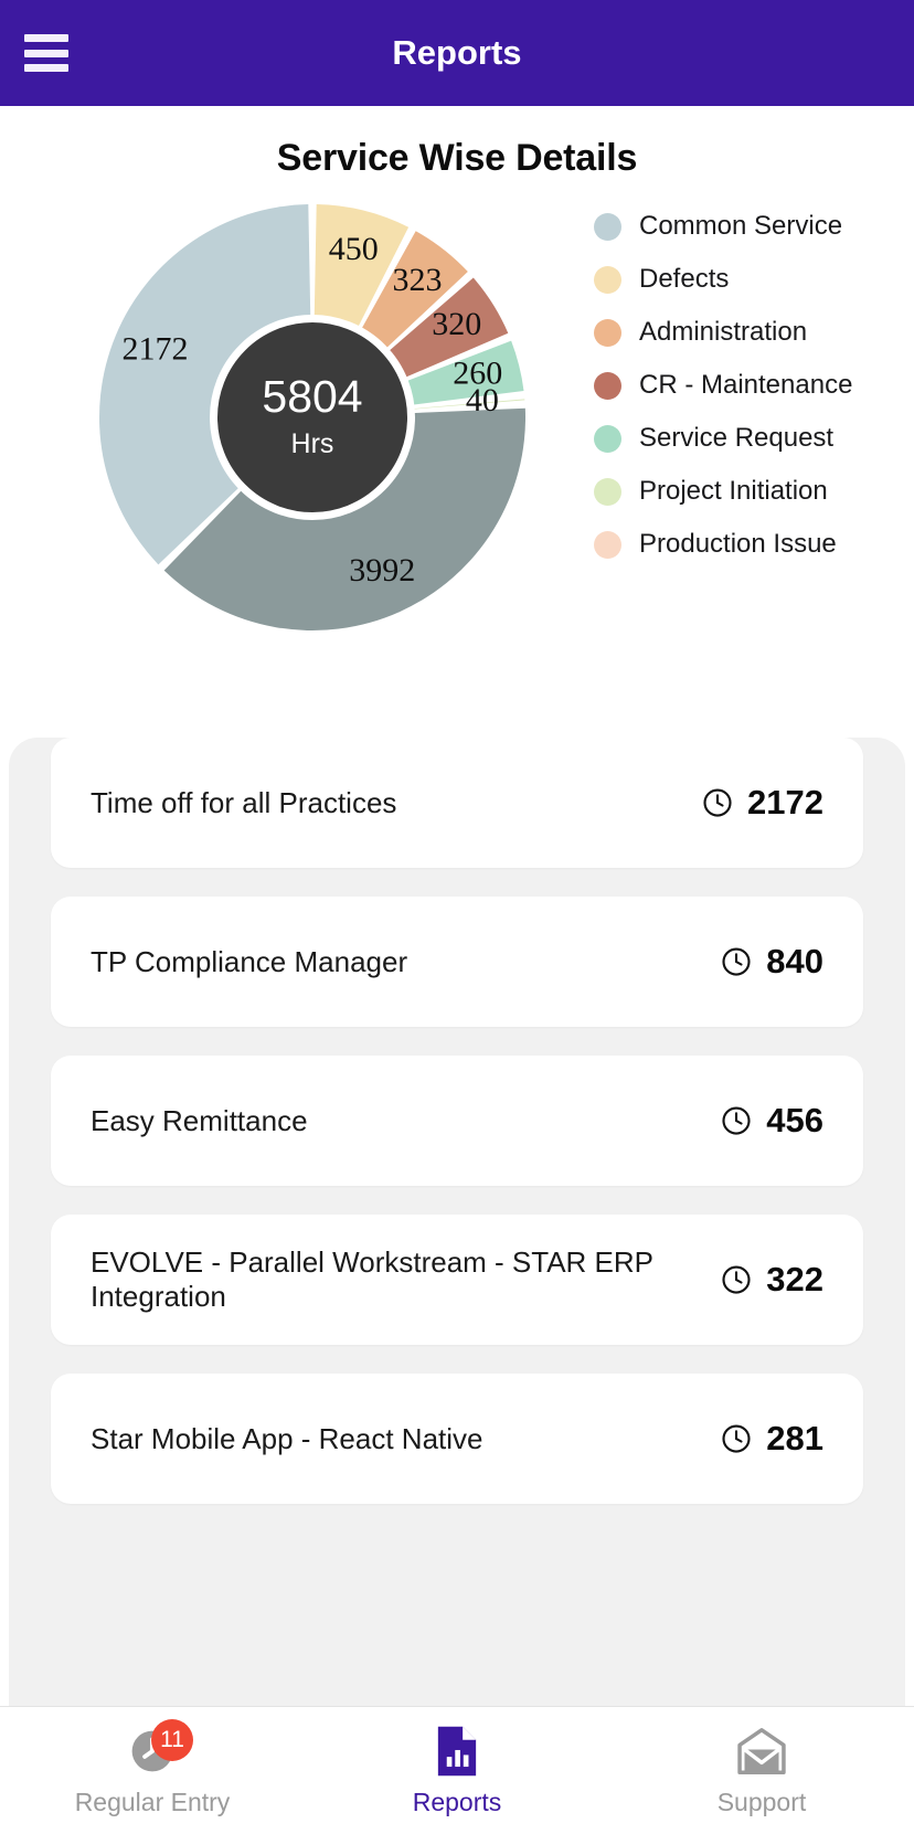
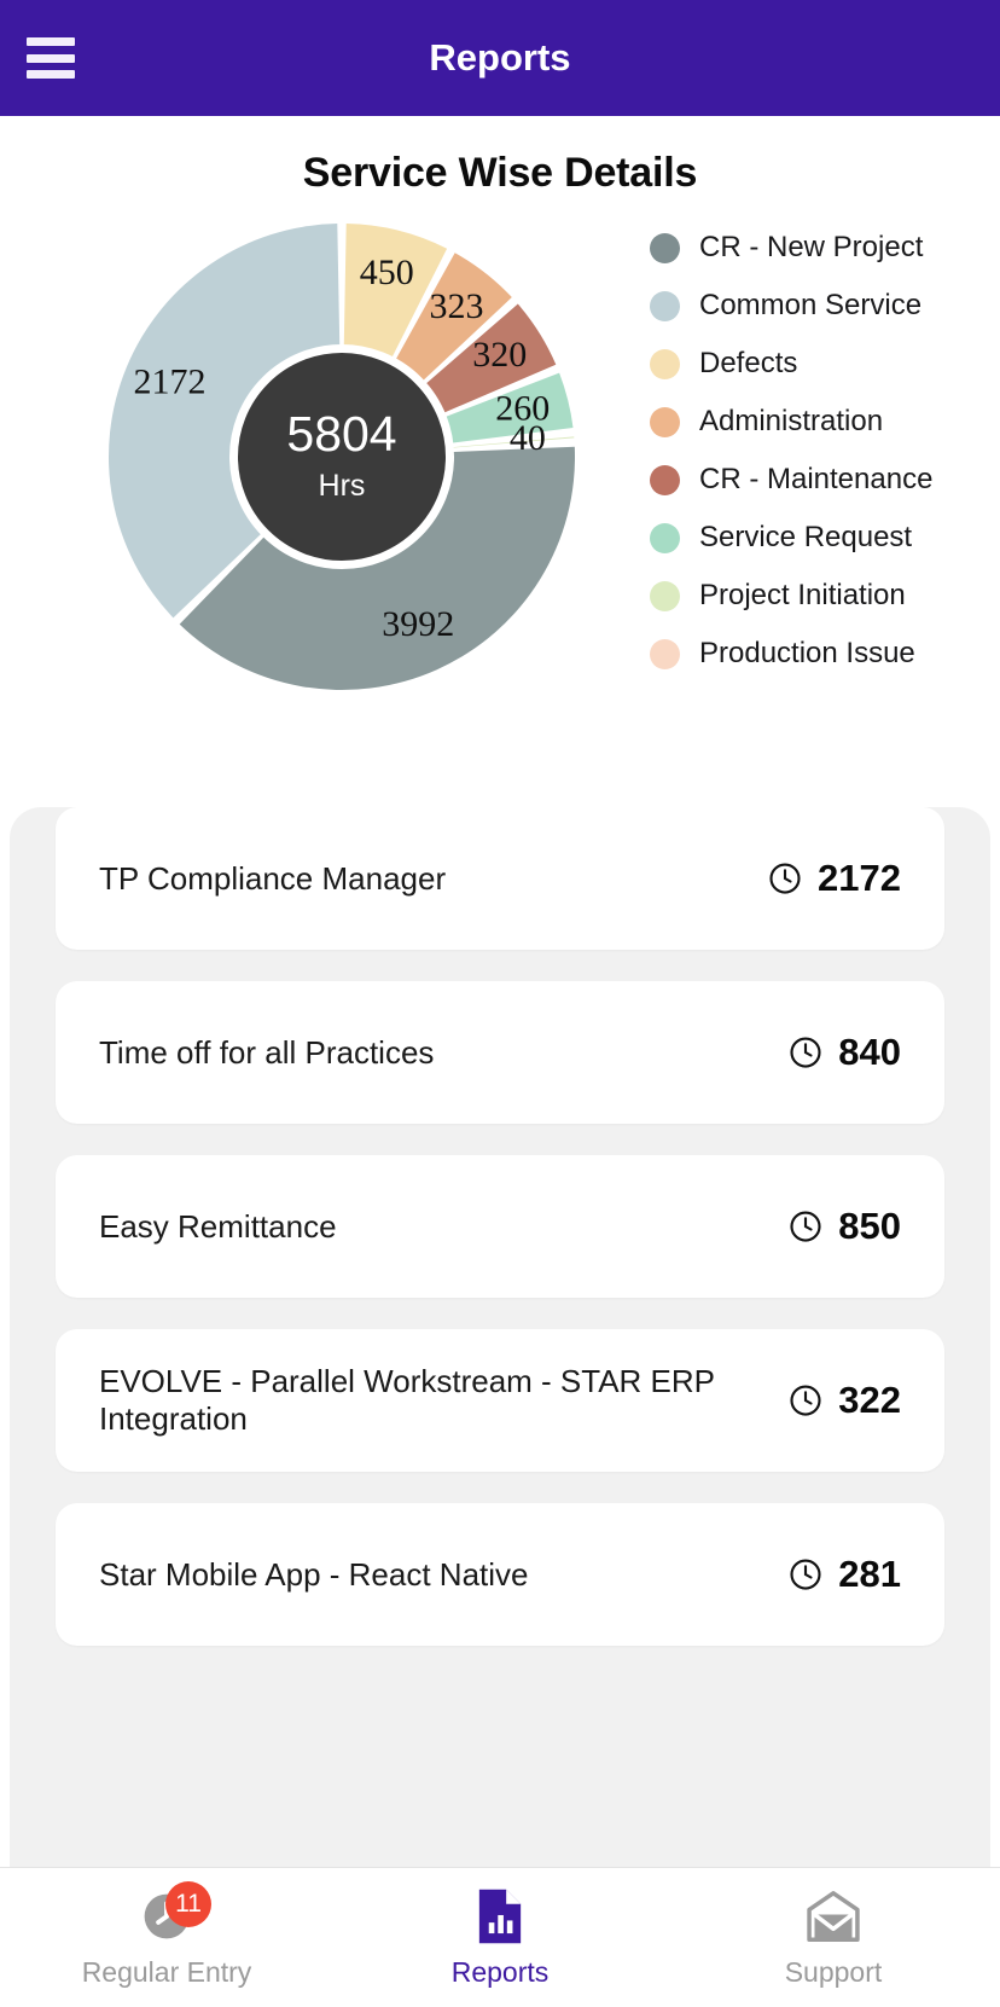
  Reports
  Service Wise Details
  450
  323
  320
  260
  40
  3992
  2172
  5804
  Hrs
+ CR - New Project
  Common Service
  Defects
  Administration
  CR - Maintenance
  Service Request
  Project Initiation
  Production Issue
- Time off for all Practices
+ TP Compliance Manager
  2172
- TP Compliance Manager
+ Time off for all Practices
  840
  Easy Remittance
- 456
+ 850
  EVOLVE - Parallel Workstream - STAR ERP Integration
  322
  Star Mobile App - React Native
  281
  11
  Regular Entry
  Reports
  Support
